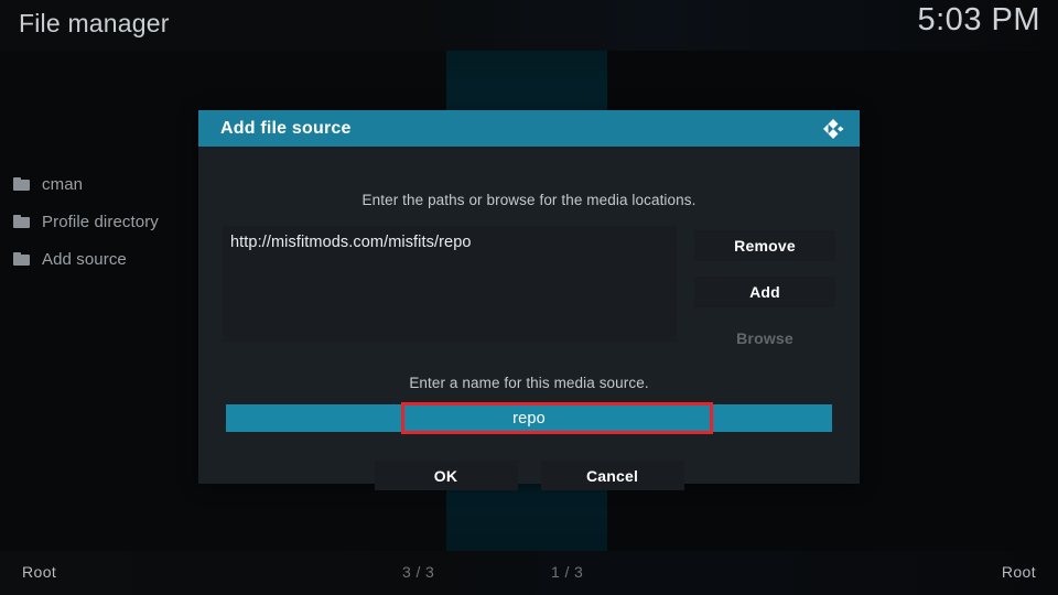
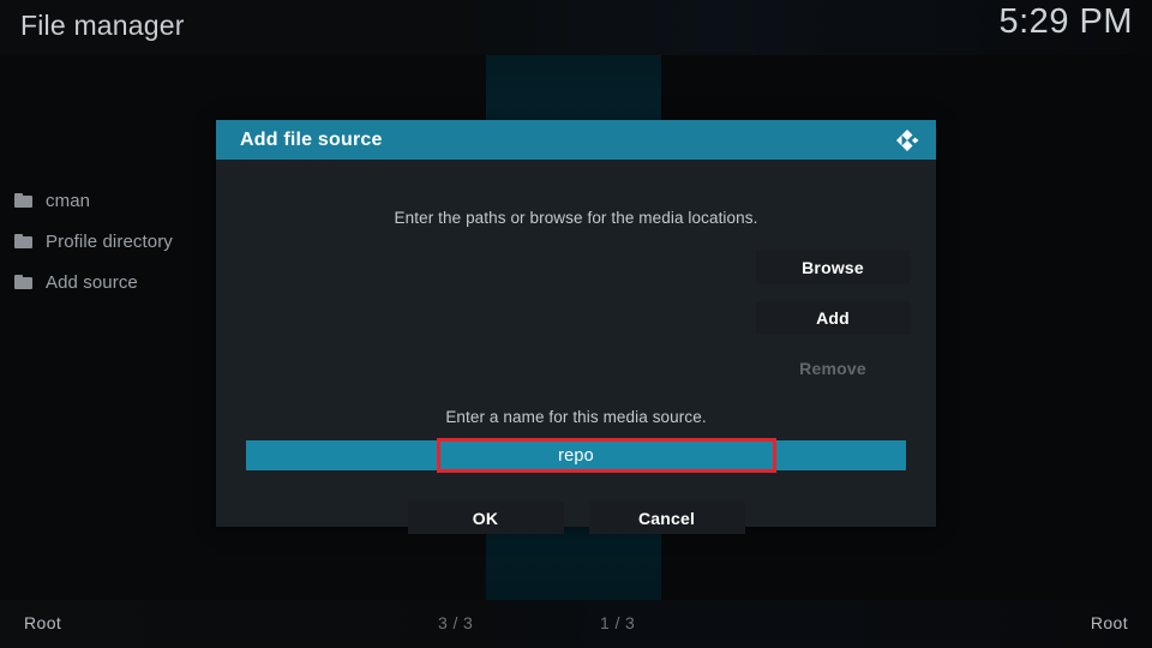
  File manager
- 5:03 PM
+ 5:29 PM
  cman
  Profile directory
  Add source
  Root
  3 / 3
  1 / 3
  Root
  Add file source
  Enter the paths or browse for the media locations.
- http://misfitmods.com/misfits/repo
- Remove
+ Browse
  Add
- Browse
+ Remove
  Enter a name for this media source.
  repo
  OK
  Cancel
